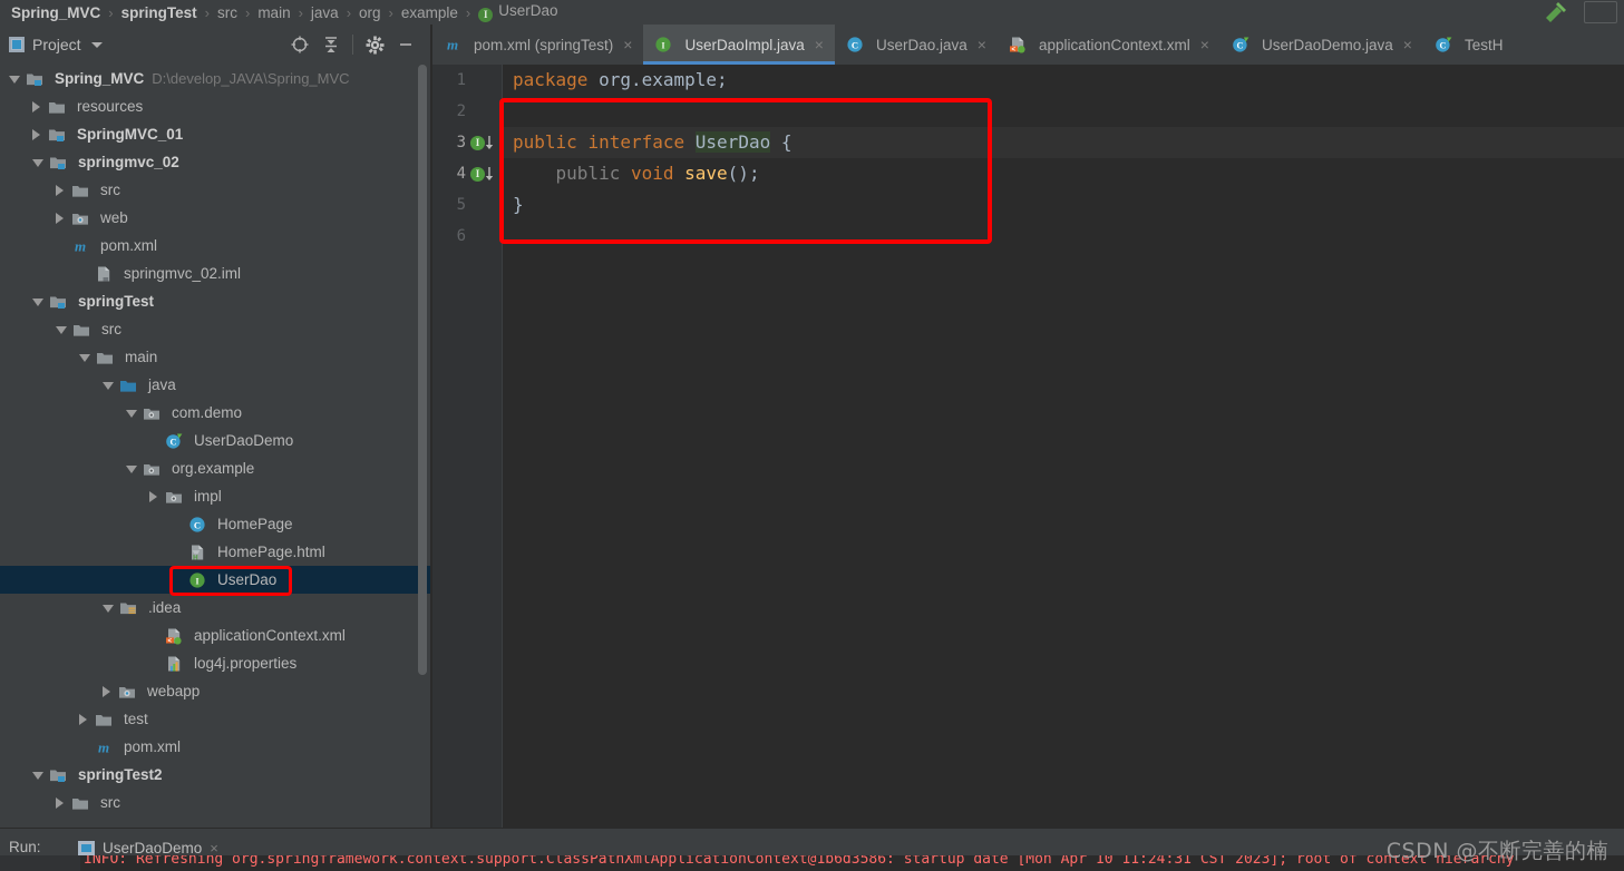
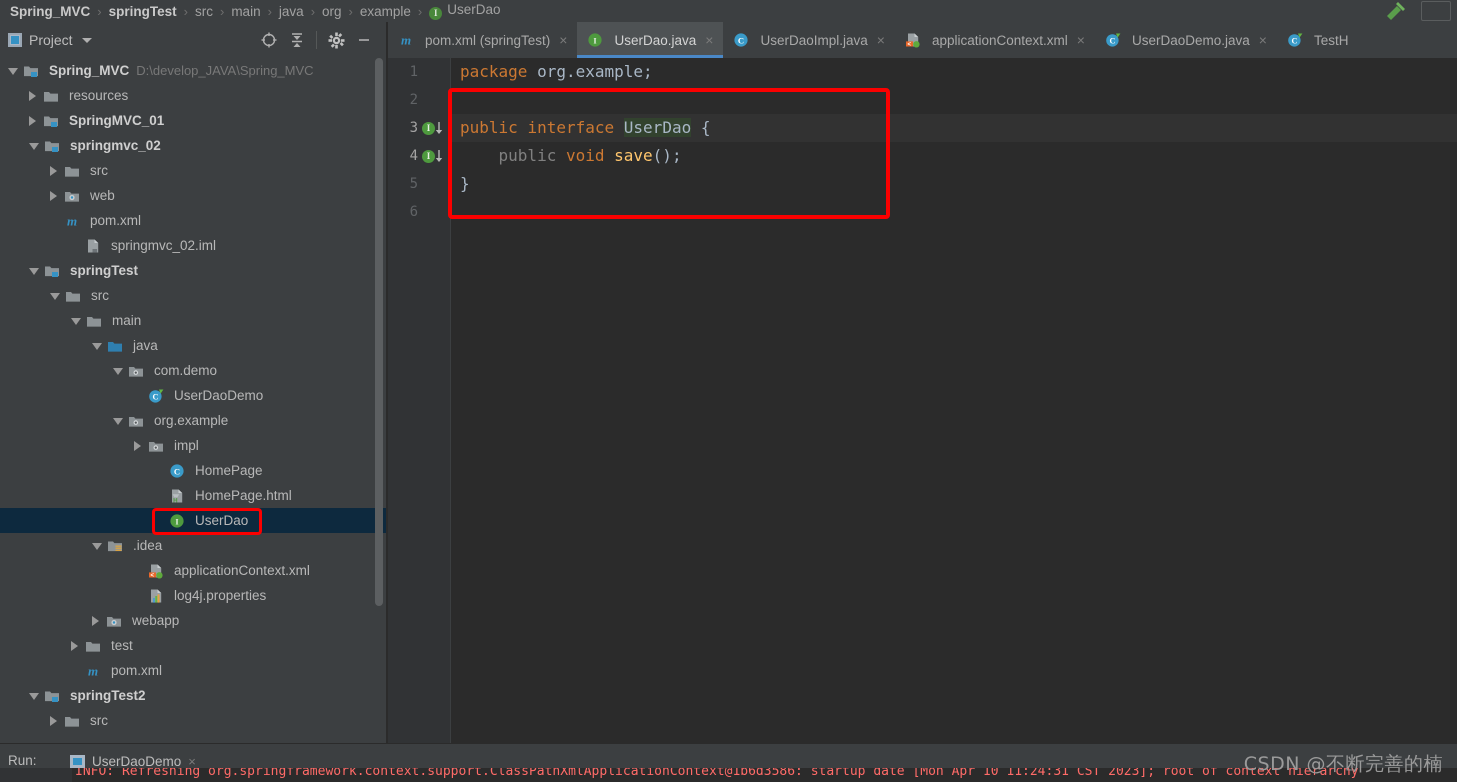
  Spring_MVC
  ›
  springTest
  ›
  src
  ›
  main
  ›
  java
  ›
  org
  ›
  example
  ›
  I UserDao
  Project
  Spring_MVC
  D:\develop_JAVA\Spring_MVC
  resources
  SpringMVC_01
  springmvc_02
  src
  web
  m
  pom.xml
  springmvc_02.iml
  springTest
  src
  main
  java
  com.demo
  C
  UserDaoDemo
  org.example
  impl
  C
  HomePage
  HomePage.html
  I
  UserDao
  .idea
  applicationContext.xml
  log4j.properties
  webapp
  test
  m
  pom.xml
  springTest2
  src
  m
  pom.xml (springTest)
  ×
  I
- UserDaoImpl.java
+ UserDao.java
  ×
  C
- UserDao.java
+ UserDaoImpl.java
  ×
  applicationContext.xml
  ×
  C
  UserDaoDemo.java
  ×
  C
  TestH
  1
  2
  3
  I
  4
  I
  5
  6
  package org.example;
  public interface UserDao {
  public void save();
  }
  Run:
  UserDaoDemo
  ×
  INFO: Refreshing org.springframework.context.support.ClassPathXmlApplicationContext@1b6d3586: startup date [Mon Apr 10 11:24:31 CST 2023]; root of context hierarchy
  CSDN @不断完善的楠
